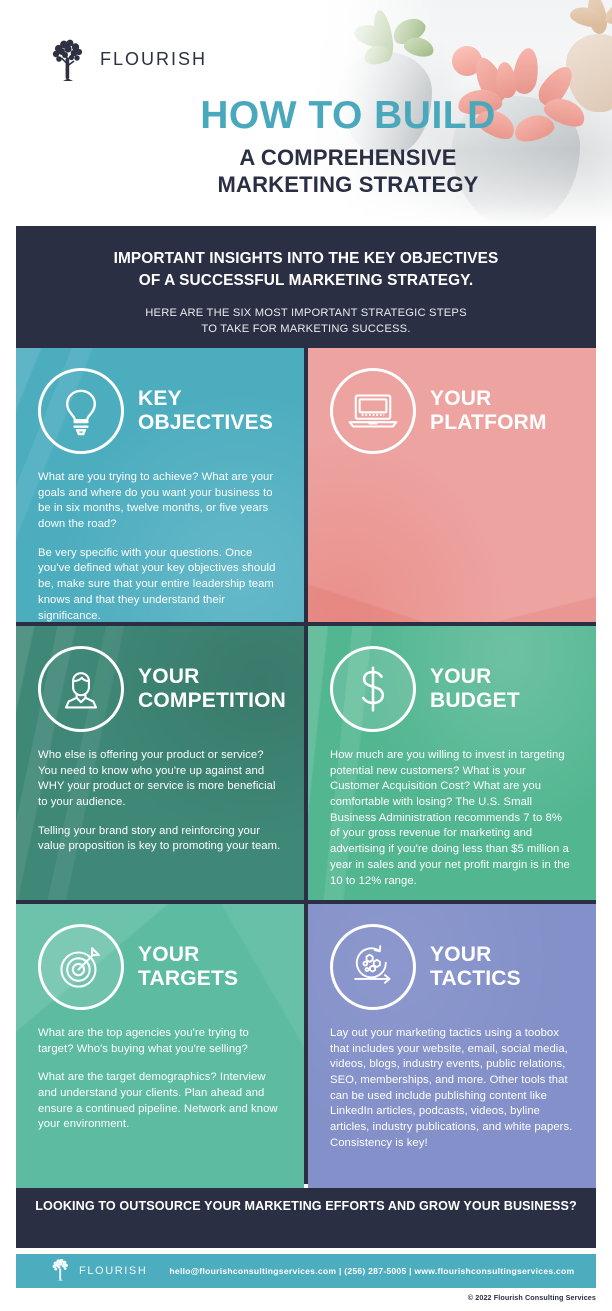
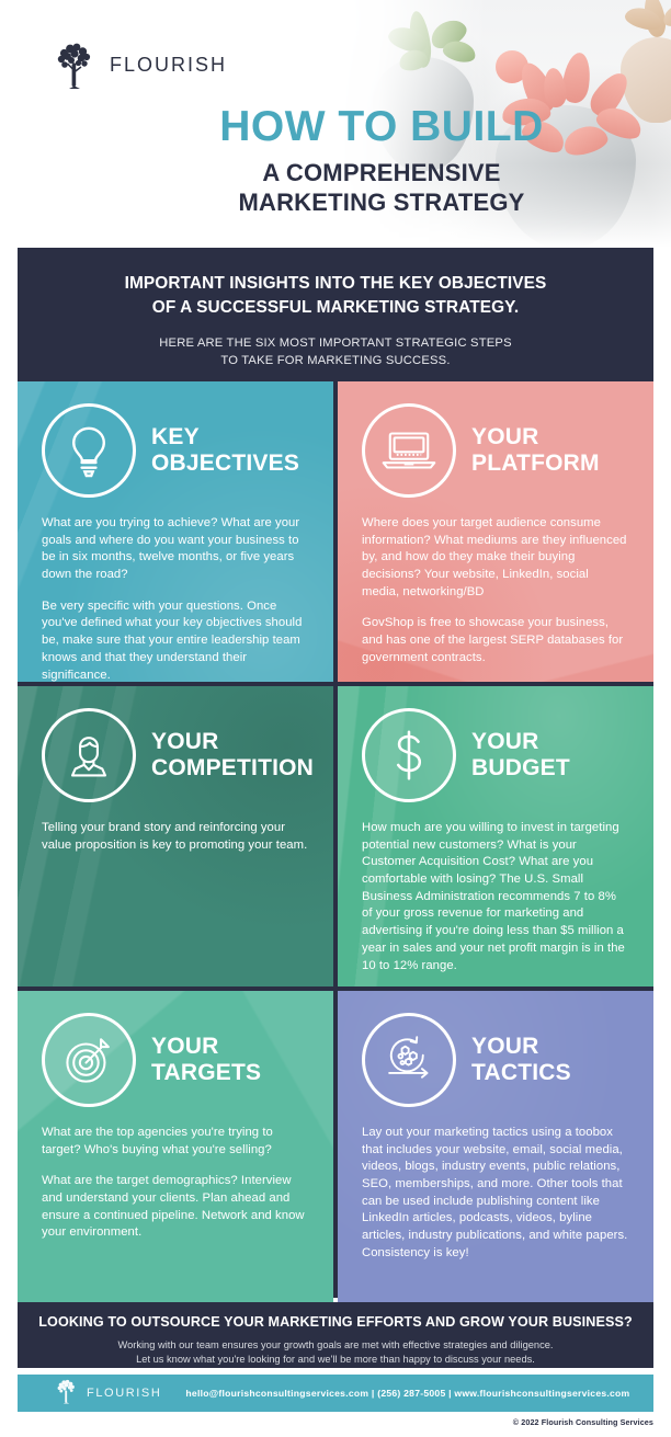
  FLOURISH
  HOW TO BUILD
  A COMPREHENSIVE
  MARKETING STRATEGY
  IMPORTANT INSIGHTS INTO THE KEY OBJECTIVES
  OF A SUCCESSFUL MARKETING STRATEGY.
  HERE ARE THE SIX MOST IMPORTANT STRATEGIC STEPS
  TO TAKE FOR MARKETING SUCCESS.
  KEY
  OBJECTIVES
  What are you trying to achieve? What are your goals and where do you want your business to be in six months, twelve months, or five years down the road?
  Be very specific with your questions. Once you've defined what your key objectives should be, make sure that your entire leadership team knows and that they understand their significance.
  YOUR
  PLATFORM
+ Where does your target audience consume information? What mediums are they influenced by, and how do they make their buying decisions? Your website, LinkedIn, social media, networking/BD
+ GovShop is free to showcase your business, and has one of the largest SERP databases for government contracts.
  YOUR
  COMPETITION
- Who else is offering your product or service? You need to know who you're up against and WHY your product or service is more beneficial to your audience.
  Telling your brand story and reinforcing your value proposition is key to promoting your team.
  YOUR
  BUDGET
  How much are you willing to invest in targeting potential new customers? What is your Customer Acquisition Cost? What are you comfortable with losing? The U.S. Small Business Administration recommends 7 to 8% of your gross revenue for marketing and advertising if you're doing less than $5 million a year in sales and your net profit margin is in the 10 to 12% range.
  YOUR
  TARGETS
  What are the top agencies you're trying to target? Who's buying what you're selling?
  What are the target demographics? Interview and understand your clients. Plan ahead and ensure a continued pipeline. Network and know your environment.
  YOUR
  TACTICS
  Lay out your marketing tactics using a toobox that includes your website, email, social media, videos, blogs, industry events, public relations, SEO, memberships, and more. Other tools that can be used include publishing content like LinkedIn articles, podcasts, videos, byline articles, industry publications, and white papers. Consistency is key!
  LOOKING TO OUTSOURCE YOUR MARKETING EFFORTS AND GROW YOUR BUSINESS?
+ Working with our team ensures your growth goals are met with effective strategies and diligence.
+ Let us know what you're looking for and we'll be more than happy to discuss your needs.
  FLOURISH
  hello@flourishconsultingservices.com | (256) 287-5005 | www.flourishconsultingservices.com
  © 2022 Flourish Consulting Services
